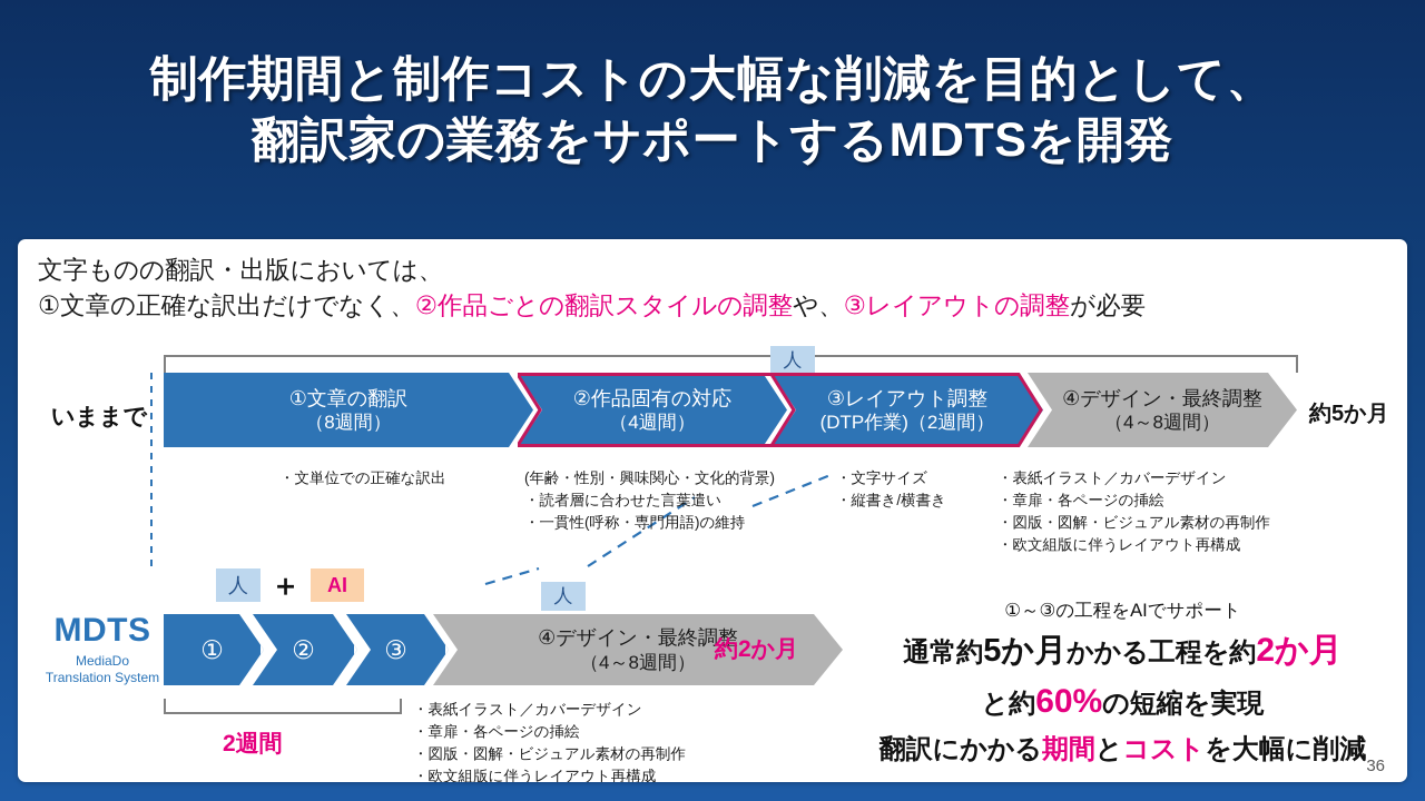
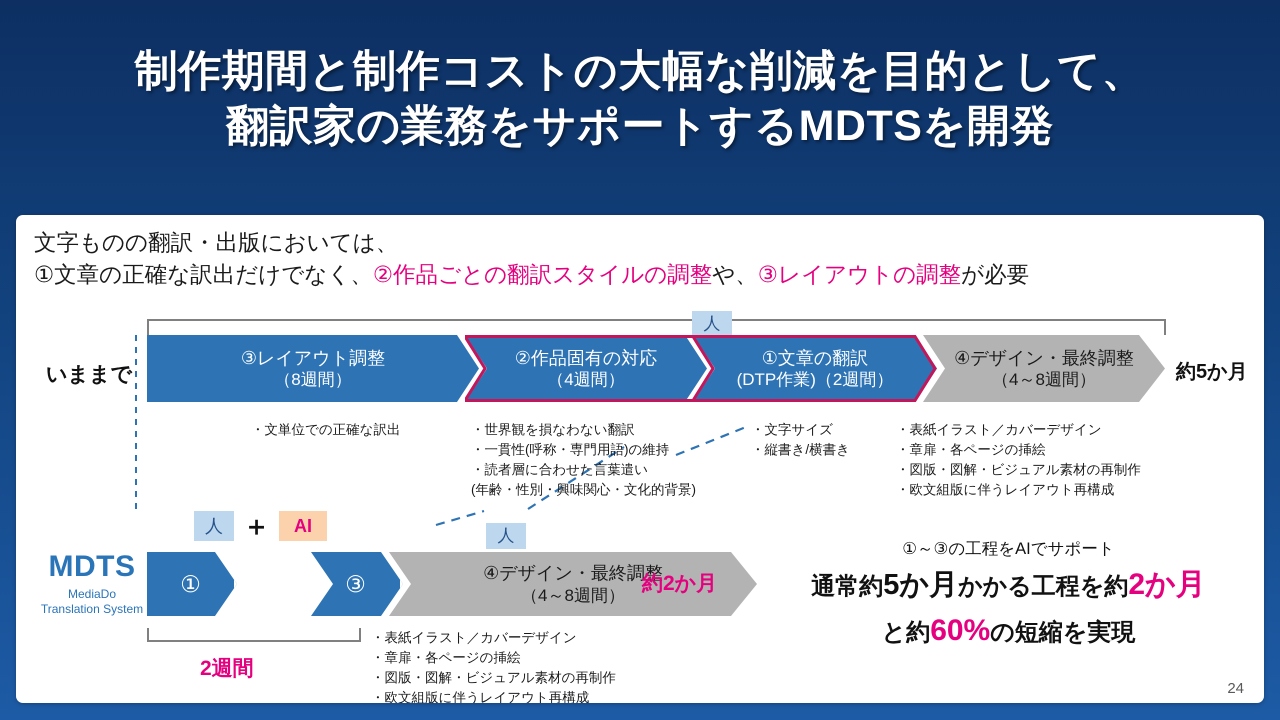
  制作期間と制作コストの大幅な削減を目的として、
  翻訳家の業務をサポートするMDTSを開発
  文字ものの翻訳・出版においては、
  ①文章の正確な訳出だけでなく、②作品ごとの翻訳スタイルの調整や、③レイアウトの調整が必要
  いままで
  人
- ①文章の翻訳
+ ③レイアウト調整
  （8週間）
  ②作品固有の対応
  （4週間）
- ③レイアウト調整
+ ①文章の翻訳
  (DTP作業)（2週間）
  ④デザイン・最終調整
  （4～8週間）
  約5か月
  ・文単位での正確な訳出
+ ・世界観を損なわない翻訳
- (年齢・性別・興味関心・文化的背景)
+ ・一貫性(呼称・専門用語)の維持
  ・読者層に合わせた言葉遣い
- ・一貫性(呼称・専門用語)の維持
+ (年齢・性別・興味関心・文化的背景)
  ・文字サイズ
  ・縦書き/横書き
  ・表紙イラスト／カバーデザイン
  ・章扉・各ページの挿絵
  ・図版・図解・ビジュアル素材の再制作
  ・欧文組版に伴うレイアウト再構成
  人
  ＋
  AI
  人
  MDTS
  MediaDo
  Translation System
  ①
- ②
  ③
  ④デザイン・最終調整
  （4～8週間）
  約2か月
  2週間
  ・表紙イラスト／カバーデザイン
  ・章扉・各ページの挿絵
  ・図版・図解・ビジュアル素材の再制作
  ・欧文組版に伴うレイアウト再構成
  ①～③の工程をAIでサポート
  通常約5か月かかる工程を約2か月
  と約60%の短縮を実現
- 翻訳にかかる期間とコストを大幅に削減
- 36
+ 24
